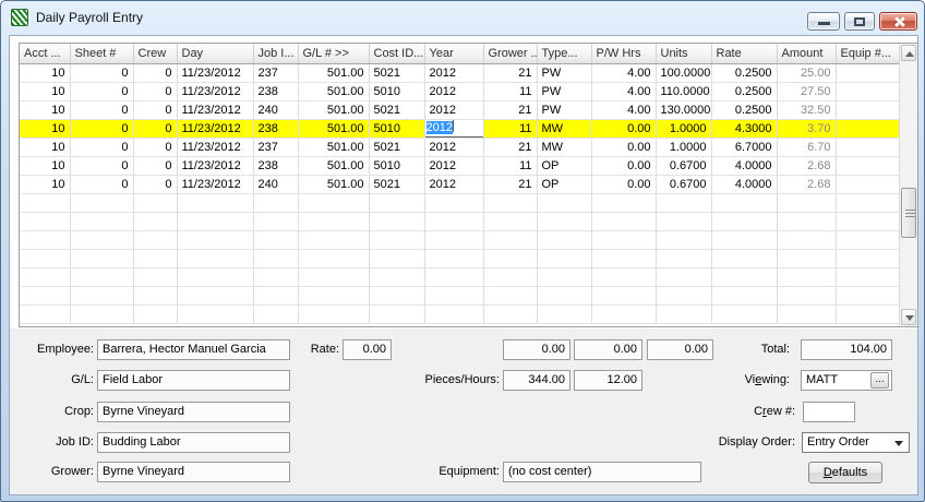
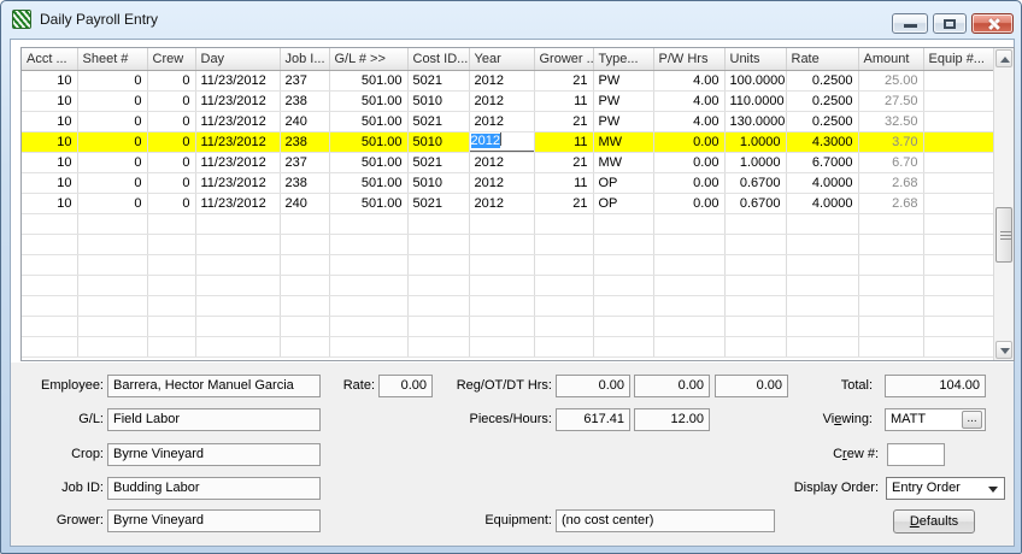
  Daily Payroll Entry
  Acct ...	Sheet #	Crew	Day	Job I...	G/L # >>	Cost ID...	Year	Grower ..	Type...	P/W Hrs	Units	Rate	Amount	Equip #...
  10	0	0	11/23/2012	237	501.00	5021	2012	21	PW	4.00	100.0000	0.2500	25.00
  10	0	0	11/23/2012	238	501.00	5010	2012	11	PW	4.00	110.0000	0.2500	27.50
  10	0	0	11/23/2012	240	501.00	5021	2012	21	PW	4.00	130.0000	0.2500	32.50
  10	0	0	11/23/2012	238	501.00	5010	2012	11	MW	0.00	1.0000	4.3000	3.70
  10	0	0	11/23/2012	237	501.00	5021	2012	21	MW	0.00	1.0000	6.7000	6.70
  10	0	0	11/23/2012	238	501.00	5010	2012	11	OP	0.00	0.6700	4.0000	2.68
  10	0	0	11/23/2012	240	501.00	5021	2012	21	OP	0.00	0.6700	4.0000	2.68
  Employee:
  Barrera, Hector Manuel Garcia
  Rate:
  0.00
+ Reg/OT/DT Hrs:
  0.00
  0.00
  0.00
  Total:
  104.00
  G/L:
  Field Labor
  Pieces/Hours:
- 344.00
+ 617.41
  12.00
  Viewing:
  MATT
  ...
  Crop:
  Byrne Vineyard
  Crew #:
  Job ID:
  Budding Labor
  Display Order:
  Entry Order
  Grower:
  Byrne Vineyard
  Equipment:
  (no cost center)
  Defaults
